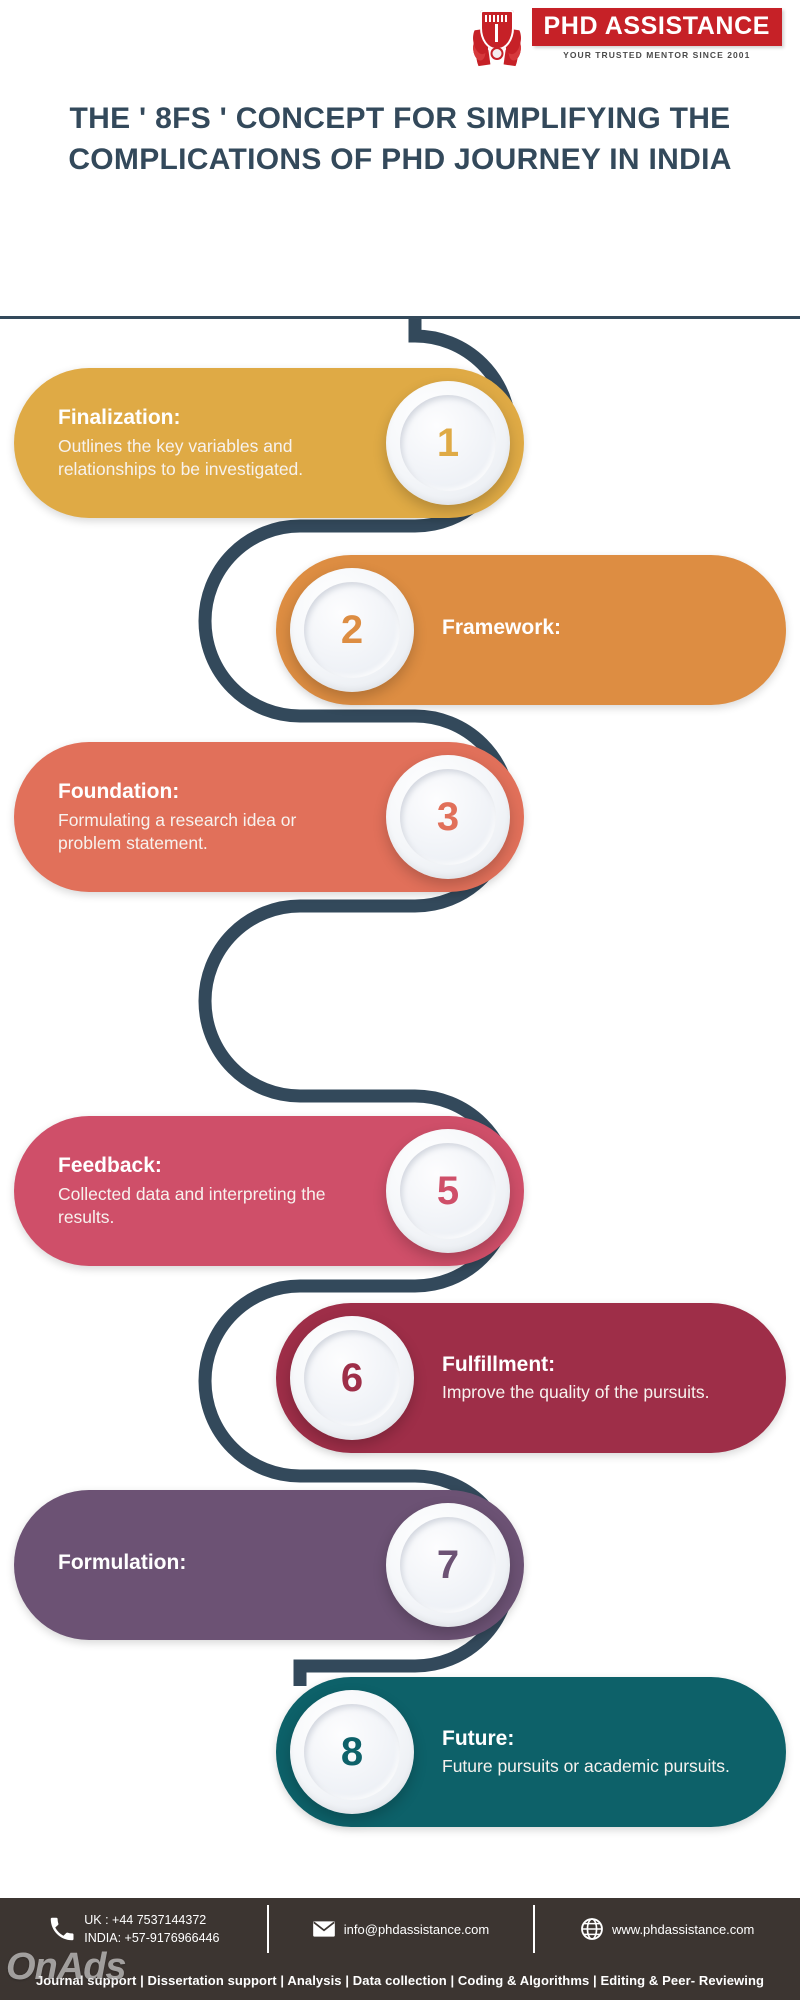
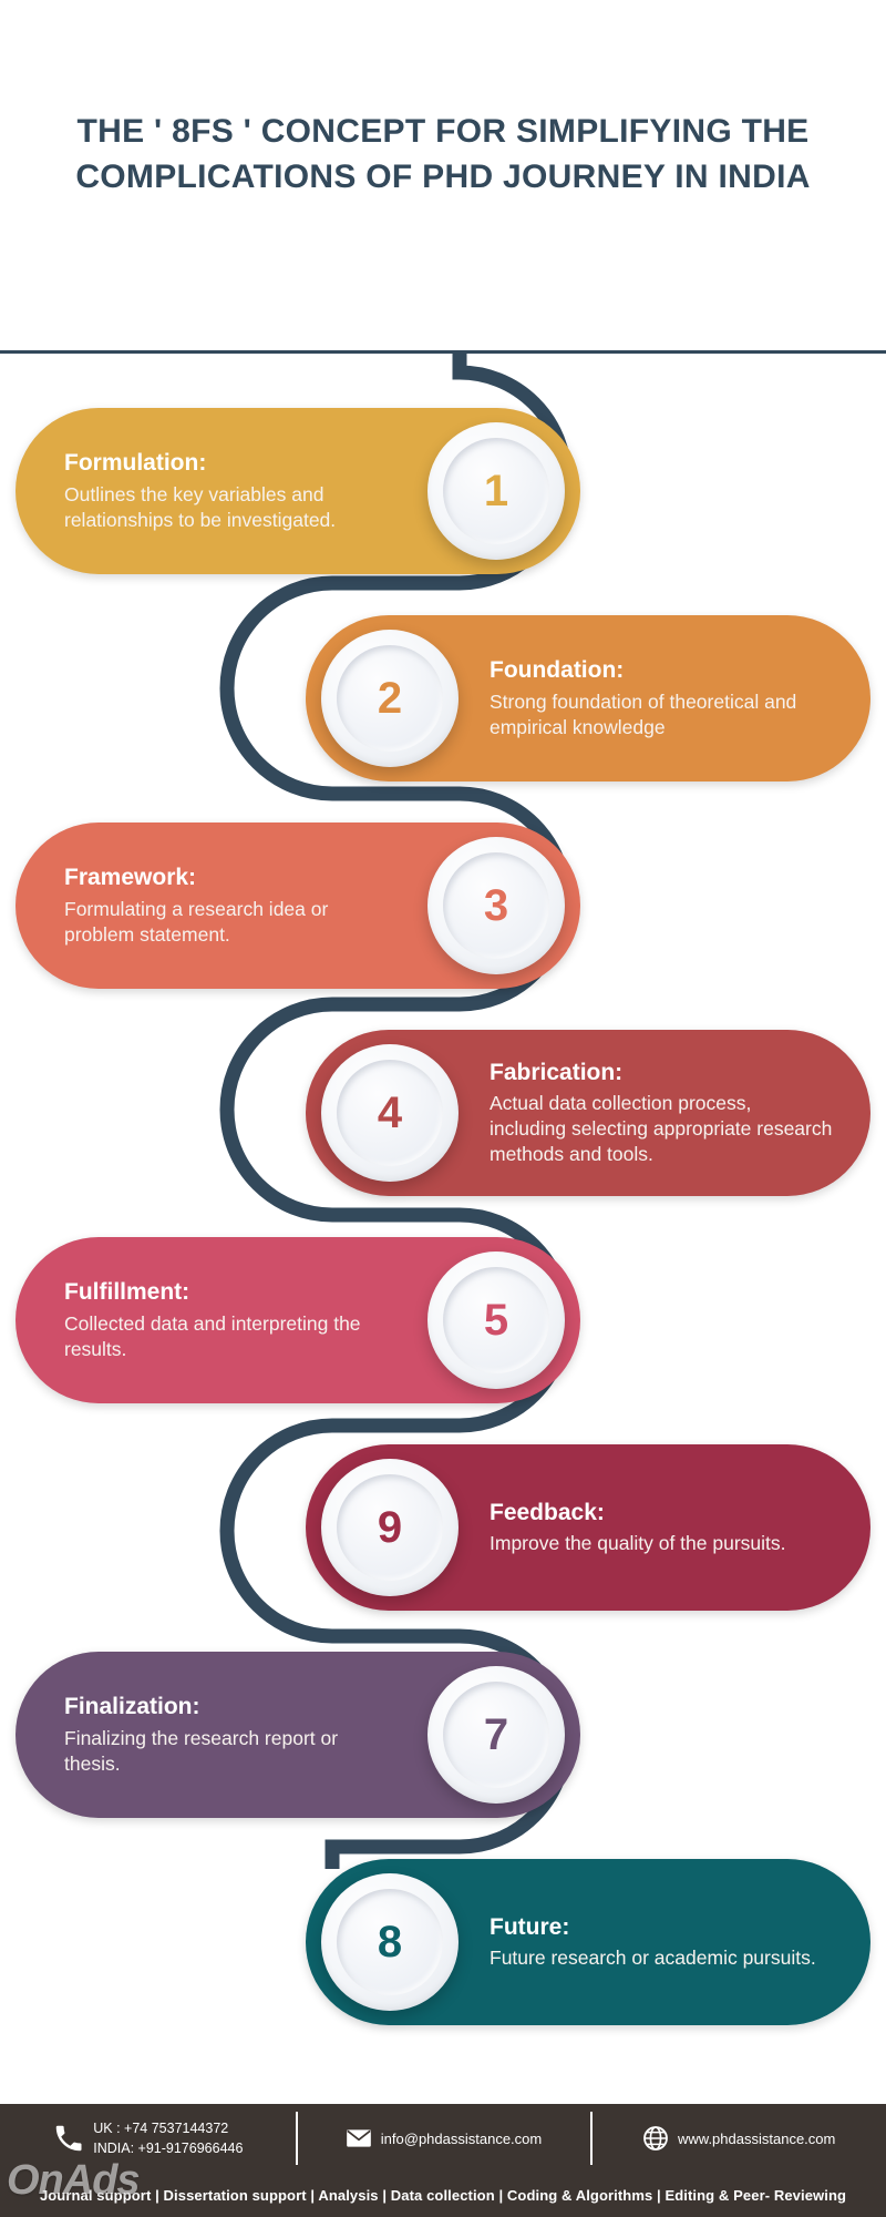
- PHD ASSISTANCE
- YOUR TRUSTED MENTOR SINCE 2001
  THE ' 8FS ' CONCEPT FOR SIMPLIFYING THE COMPLICATIONS OF PHD JOURNEY IN INDIA
- Finalization:
+ Formulation:
  Outlines the key variables and relationships to be investigated.
  1
  2
- Framework:
+ Foundation:
+ Strong foundation of theoretical and empirical knowledge
- Foundation:
+ Framework:
  Formulating a research idea or problem statement.
  3
+ 4
+ Fabrication:
+ Actual data collection process, including selecting appropriate research methods and tools.
- Feedback:
+ Fulfillment:
  Collected data and interpreting the results.
  5
- 6
+ 9
- Fulfillment:
+ Feedback:
  Improve the quality of the pursuits.
- Formulation:
+ Finalization:
+ Finalizing the research report or thesis.
  7
  8
  Future:
- Future pursuits or academic pursuits.
+ Future research or academic pursuits.
- UK : +44 7537144372
+ UK : +74 7537144372
- INDIA: +57-9176966446
+ INDIA: +91-9176966446
  info@phdassistance.com
  www.phdassistance.com
  Journal support | Dissertation support | Analysis | Data collection | Coding & Algorithms | Editing & Peer- Reviewing
  OnAds
